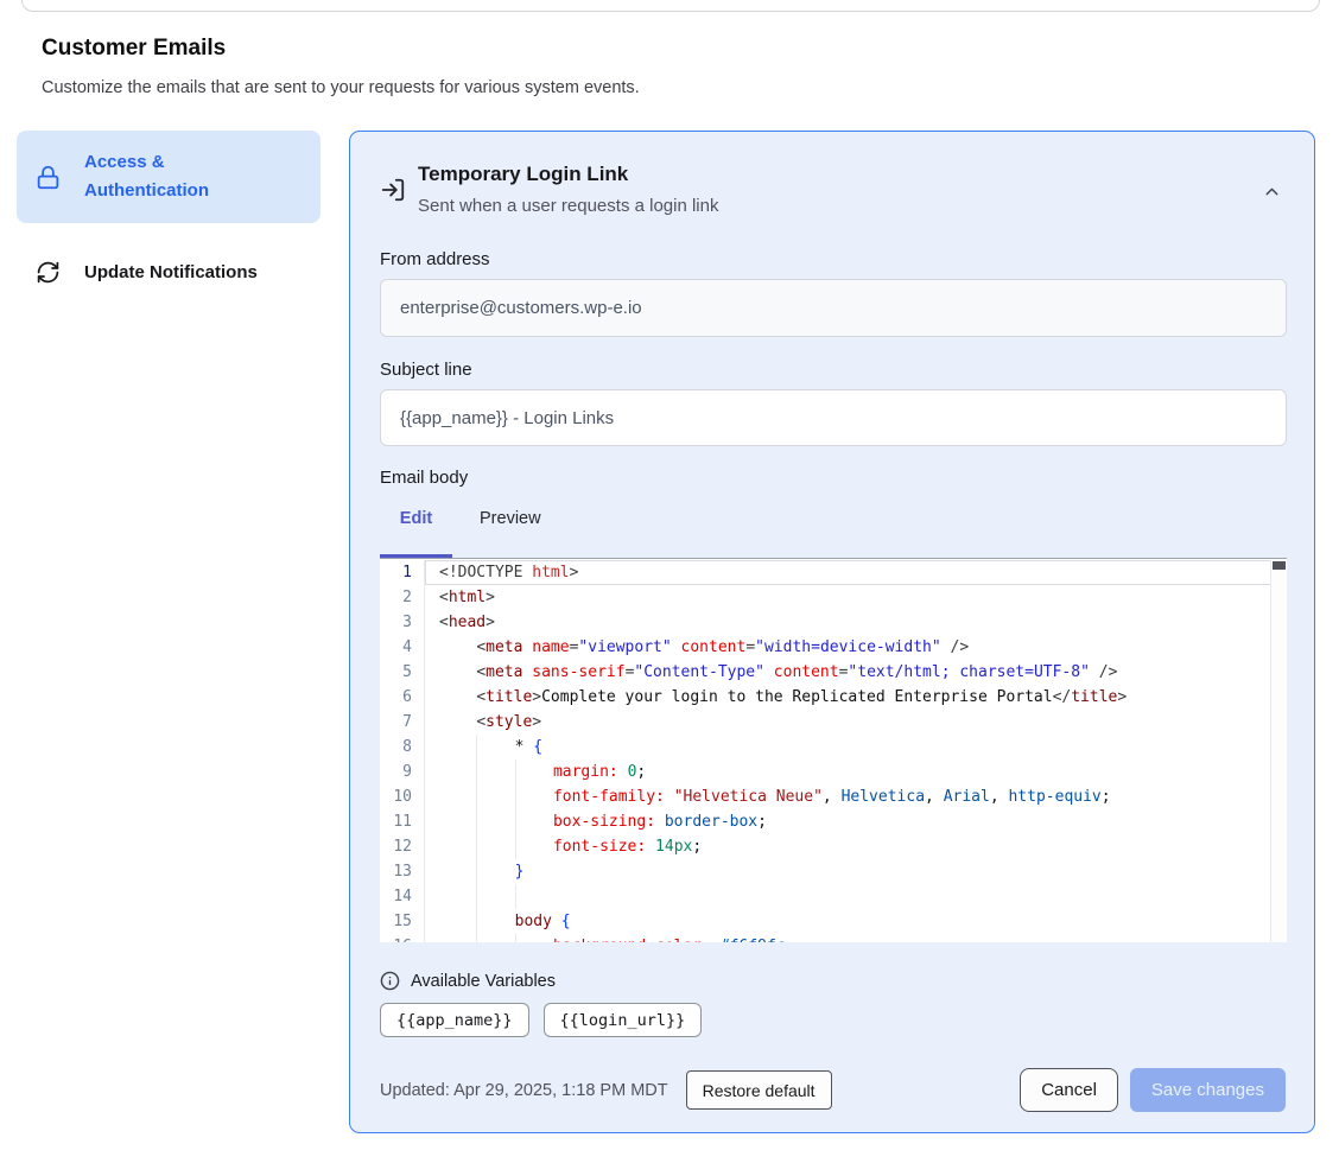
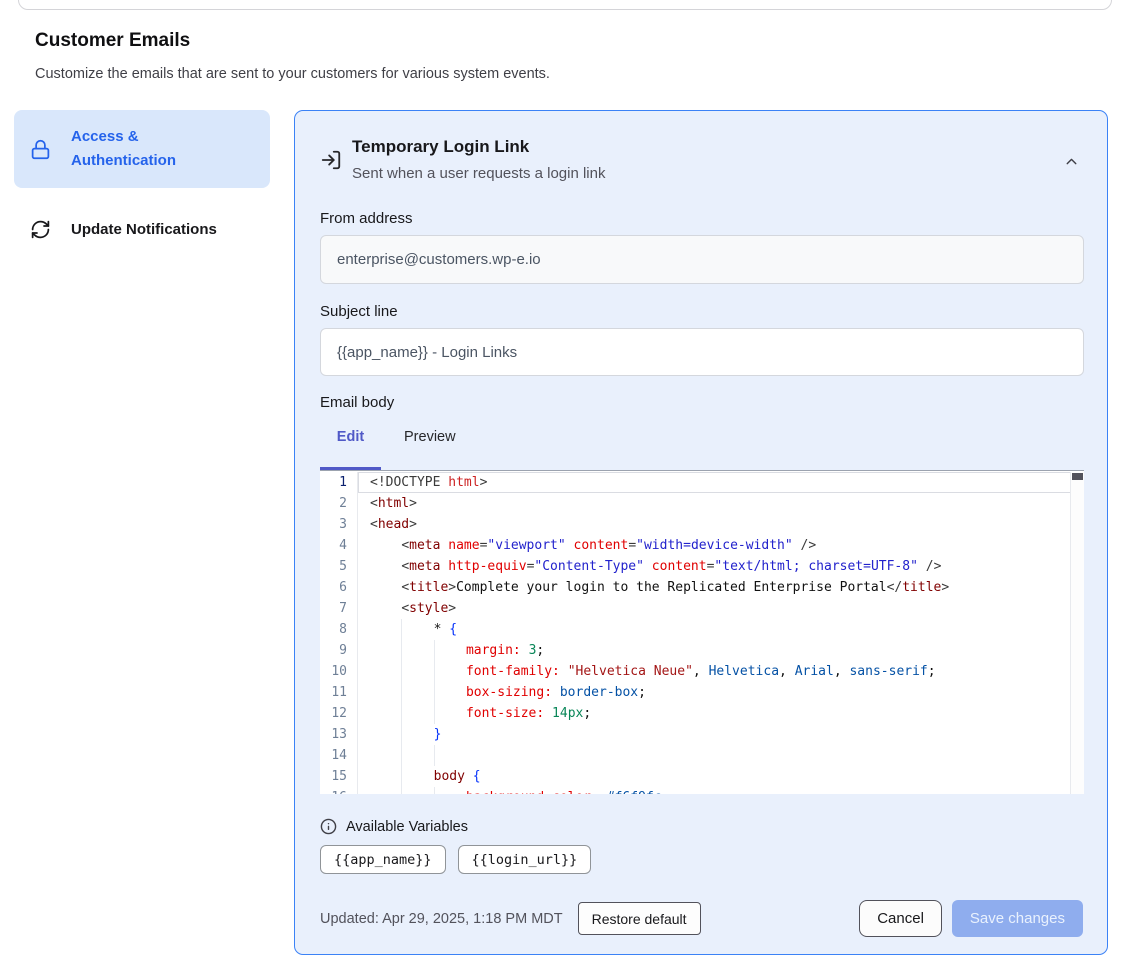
  Customer Emails
- Customize the emails that are sent to your requests for various system events.
+ Customize the emails that are sent to your customers for various system events.
  Access & Authentication
  Update Notifications
  Temporary Login Link
  Sent when a user requests a login link
  From address
  enterprise@customers.wp-e.io
  Subject line
  {{app_name}} - Login Links
  Email body
  Edit
  Preview
  1
  2
  3
  4
  5
  6
  7
  8
  9
  10
  11
  12
  13
  14
  15
  <!DOCTYPE html>
  <html>
  <head>
  <meta name="viewport" content="width=device-width" />
- <meta sans-serif="Content-Type" content="text/html; charset=UTF-8" />
+ <meta http-equiv="Content-Type" content="text/html; charset=UTF-8" />
  <title>Complete your login to the Replicated Enterprise Portal</title>
  <style>
  * {
- margin: 0;
+ margin: 3;
- font-family: "Helvetica Neue", Helvetica, Arial, http-equiv;
+ font-family: "Helvetica Neue", Helvetica, Arial, sans-serif;
  box-sizing: border-box;
  font-size: 14px;
  }
  body {
  Available Variables
  {{app_name}}
  {{login_url}}
  Updated: Apr 29, 2025, 1:18 PM MDT
  Restore default
  Cancel
  Save changes
